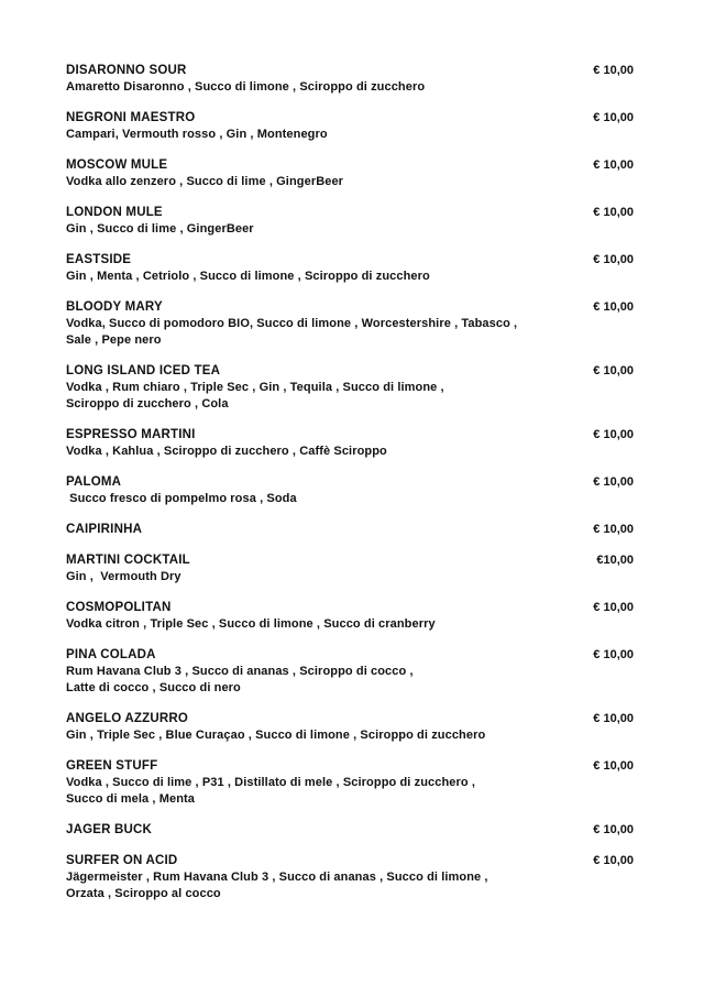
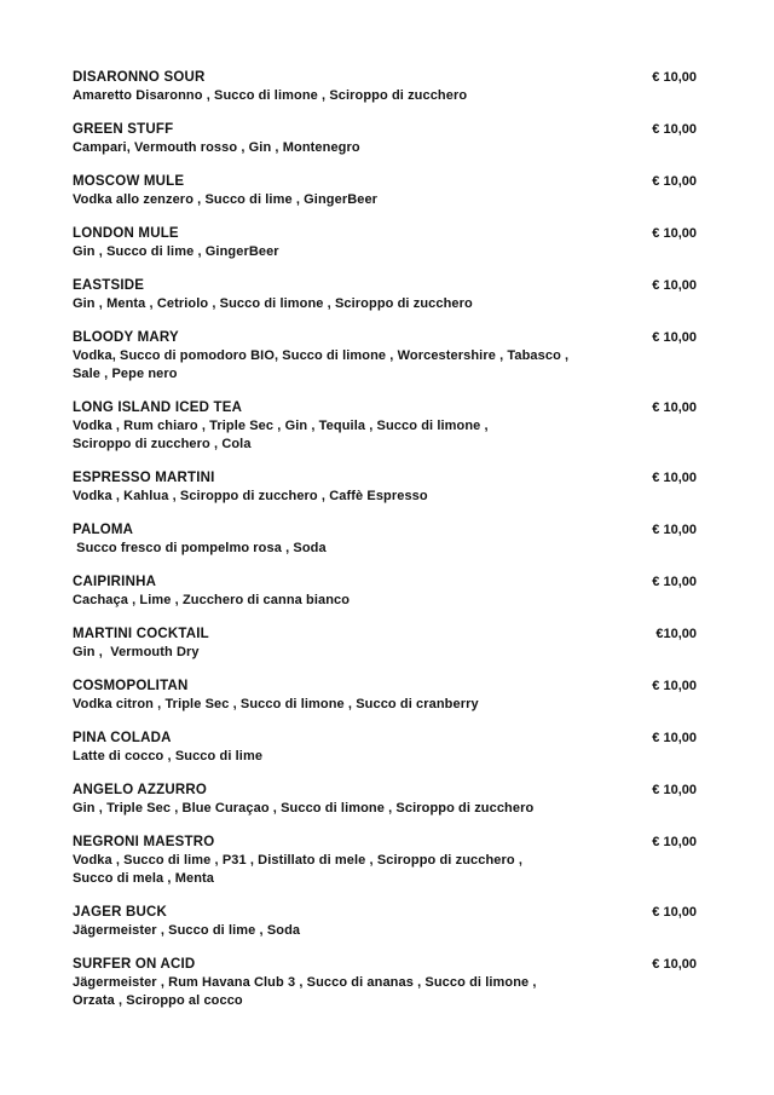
  DISARONNO SOUR
  € 10,00
  Amaretto Disaronno , Succo di limone , Sciroppo di zucchero
- NEGRONI MAESTRO
+ GREEN STUFF
  € 10,00
  Campari, Vermouth rosso , Gin , Montenegro
  MOSCOW MULE
  € 10,00
  Vodka allo zenzero , Succo di lime , GingerBeer
  LONDON MULE
  € 10,00
  Gin , Succo di lime , GingerBeer
  EASTSIDE
  € 10,00
  Gin , Menta , Cetriolo , Succo di limone , Sciroppo di zucchero
  BLOODY MARY
  € 10,00
  Vodka, Succo di pomodoro BIO, Succo di limone , Worcestershire , Tabasco ,
  Sale , Pepe nero
  LONG ISLAND ICED TEA
  € 10,00
  Vodka , Rum chiaro , Triple Sec , Gin , Tequila , Succo di limone ,
  Sciroppo di zucchero , Cola
  ESPRESSO MARTINI
  € 10,00
- Vodka , Kahlua , Sciroppo di zucchero , Caffè Sciroppo
+ Vodka , Kahlua , Sciroppo di zucchero , Caffè Espresso
  PALOMA
  € 10,00
  Succo fresco di pompelmo rosa , Soda
  CAIPIRINHA
  € 10,00
+ Cachaça , Lime , Zucchero di canna bianco
  MARTINI COCKTAIL
  €10,00
  Gin , Vermouth Dry
  COSMOPOLITAN
  € 10,00
  Vodka citron , Triple Sec , Succo di limone , Succo di cranberry
  PINA COLADA
  € 10,00
- Rum Havana Club 3 , Succo di ananas , Sciroppo di cocco ,
- Latte di cocco , Succo di nero
+ Latte di cocco , Succo di lime
  ANGELO AZZURRO
  € 10,00
  Gin , Triple Sec , Blue Curaçao , Succo di limone , Sciroppo di zucchero
- GREEN STUFF
+ NEGRONI MAESTRO
  € 10,00
  Vodka , Succo di lime , P31 , Distillato di mele , Sciroppo di zucchero ,
  Succo di mela , Menta
  JAGER BUCK
  € 10,00
+ Jägermeister , Succo di lime , Soda
  SURFER ON ACID
  € 10,00
  Jägermeister , Rum Havana Club 3 , Succo di ananas , Succo di limone ,
  Orzata , Sciroppo al cocco
